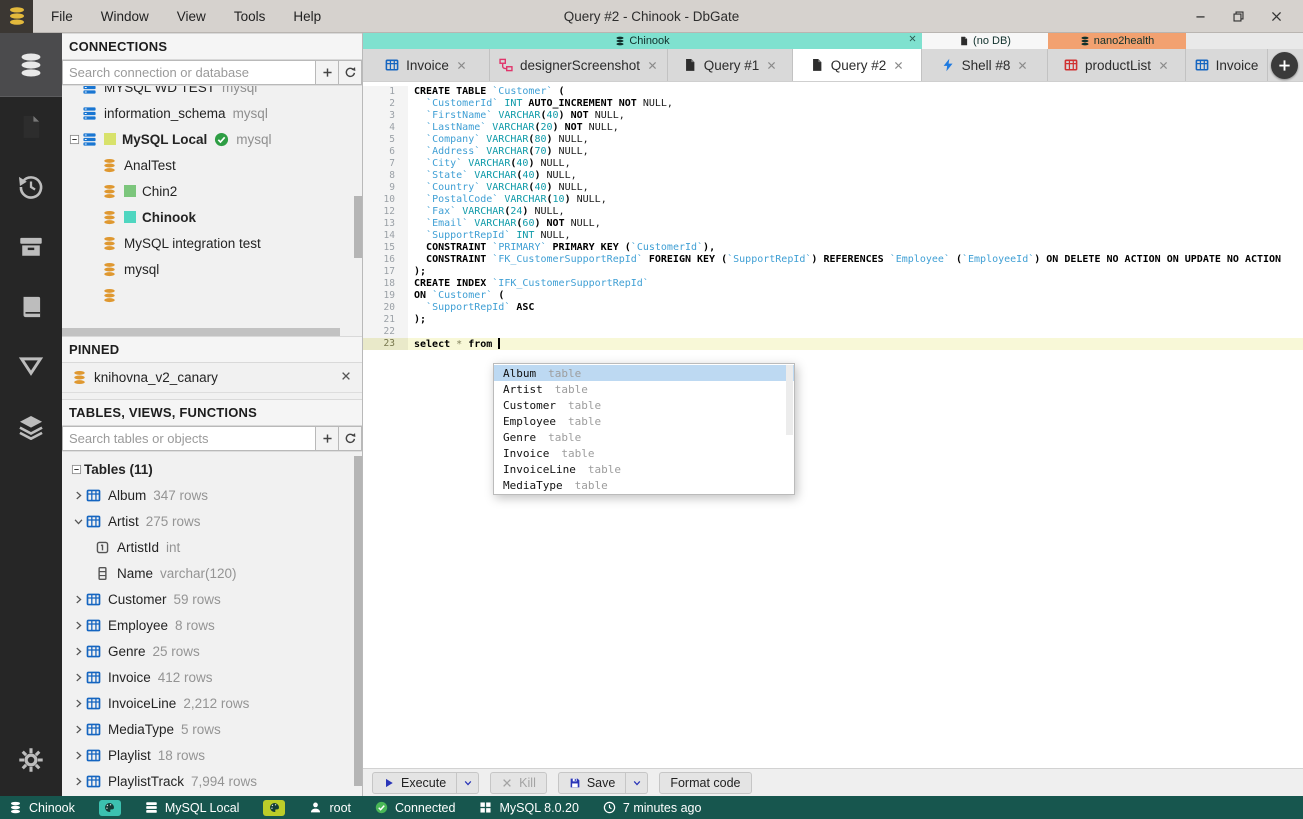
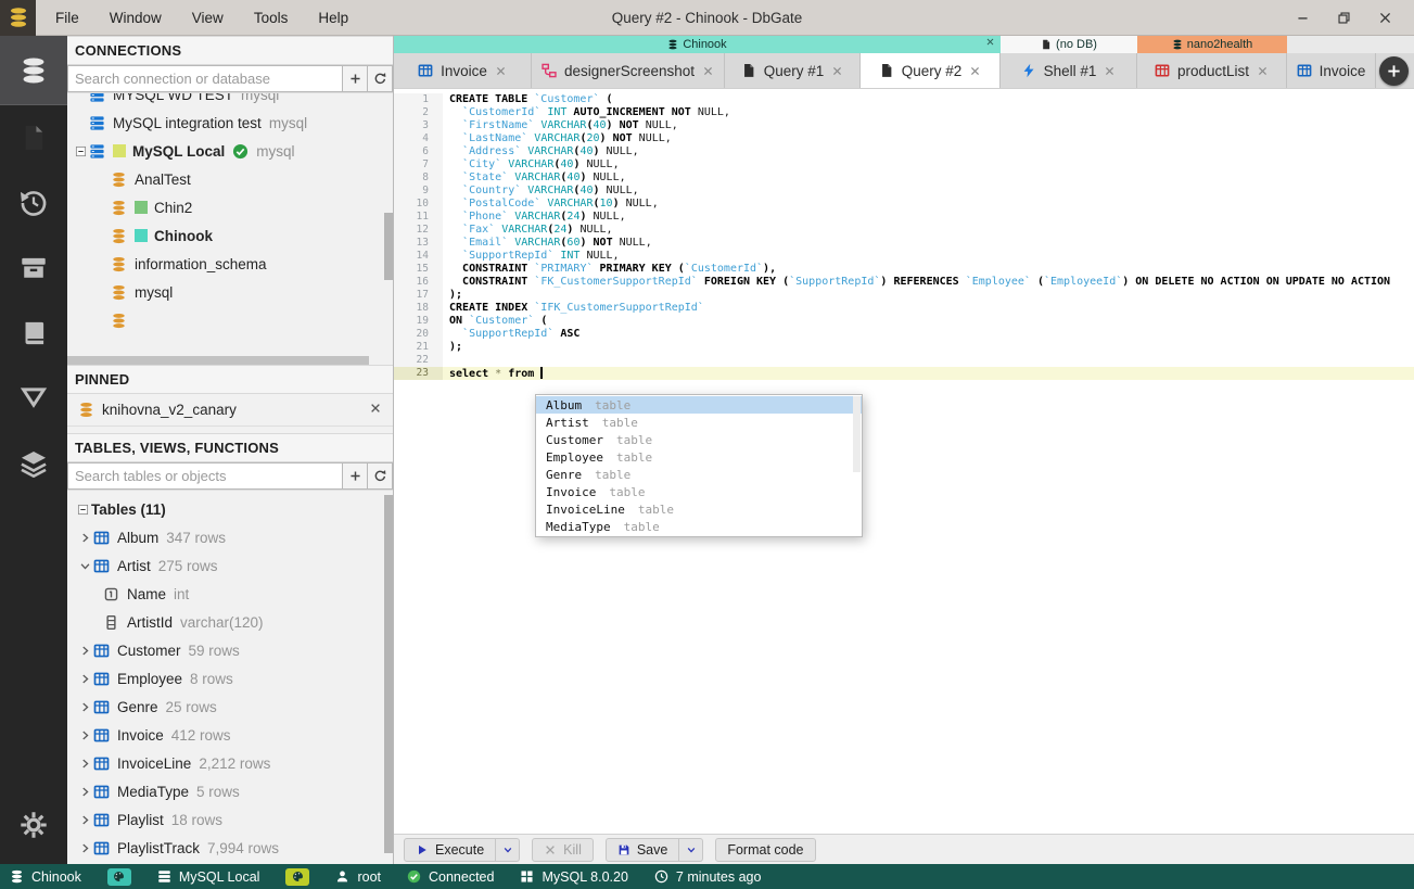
  File
  Window
  View
  Tools
  Help
  Query #2 - Chinook - DbGate
  CONNECTIONS
  Search connection or database
  MYSQL WD TEST
  mysql
- information_schema
+ MySQL integration test
  mysql
  MySQL Local
  mysql
  AnalTest
  Chin2
  Chinook
- MySQL integration test
+ information_schema
  mysql
  PINNED
  knihovna_v2_canary
  TABLES, VIEWS, FUNCTIONS
  Search tables or objects
  Tables (11)
  Album
  347 rows
  Artist
  275 rows
- ArtistId
+ Name
  int
- Name
+ ArtistId
  varchar(120)
  Customer
  59 rows
  Employee
  8 rows
  Genre
  25 rows
  Invoice
  412 rows
  InvoiceLine
  2,212 rows
  MediaType
  5 rows
  Playlist
  18 rows
  PlaylistTrack
  7,994 rows
  Chinook
  (no DB)
  nano2health
  Invoice
  designerScreenshot
  Query #1
  Query #2
- Shell #8
+ Shell #1
  productList
  Invoice
  1
  CREATE TABLE `Customer` (
  2
  `CustomerId` INT AUTO_INCREMENT NOT NULL,
  3
  `FirstName` VARCHAR(40) NOT NULL,
  4
  `LastName` VARCHAR(20) NOT NULL,
- 5
- `Company` VARCHAR(80) NULL,
  6
- `Address` VARCHAR(70) NULL,
+ `Address` VARCHAR(40) NULL,
  7
  `City` VARCHAR(40) NULL,
  8
  `State` VARCHAR(40) NULL,
  9
  `Country` VARCHAR(40) NULL,
  10
  `PostalCode` VARCHAR(10) NULL,
+ 11
+ `Phone` VARCHAR(24) NULL,
  12
  `Fax` VARCHAR(24) NULL,
  13
  `Email` VARCHAR(60) NOT NULL,
  14
  `SupportRepId` INT NULL,
  15
  CONSTRAINT `PRIMARY` PRIMARY KEY (`CustomerId`),
  16
  CONSTRAINT `FK_CustomerSupportRepId` FOREIGN KEY (`SupportRepId`) REFERENCES `Employee` (`EmployeeId`) ON DELETE NO ACTION ON UPDATE NO ACTION
  17
  );
  18
  CREATE INDEX `IFK_CustomerSupportRepId`
  19
  ON `Customer` (
  20
  `SupportRepId` ASC
  21
  );
  22
  23
  select * from
  Album
  table
  Artist
  table
  Customer
  table
  Employee
  table
  Genre
  table
  Invoice
  table
  InvoiceLine
  table
  MediaType
  table
  Execute
  Kill
  Save
  Format code
  Chinook
  MySQL Local
  root
  Connected
  MySQL 8.0.20
  7 minutes ago
